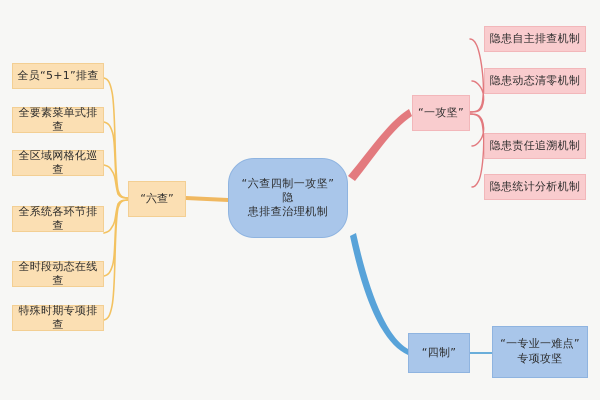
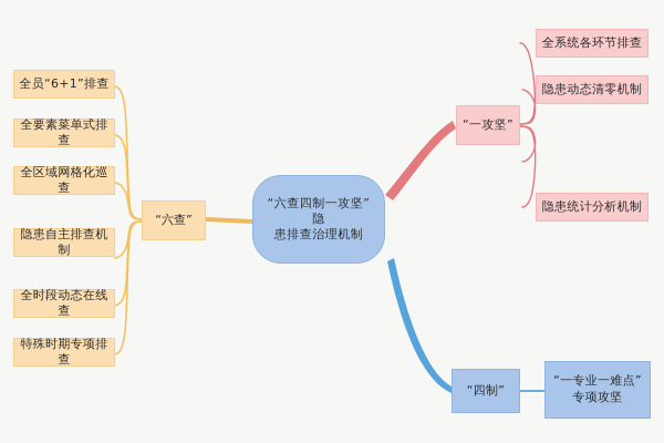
  “六查四制一攻坚” 隐
  患排查治理机制
  “六查”
- 全员“5+1”排查
+ 全员“6+1”排查
  全要素菜单式排查
  全区域网格化巡查
- 全系统各环节排查
+ 隐患自主排查机制
  全时段动态在线查
  特殊时期专项排查
  “一攻坚”
- 隐患自主排查机制
+ 全系统各环节排查
  隐患动态清零机制
- 隐患责任追溯机制
  隐患统计分析机制
  “四制”
  “一专业一难点”
  专项攻坚
